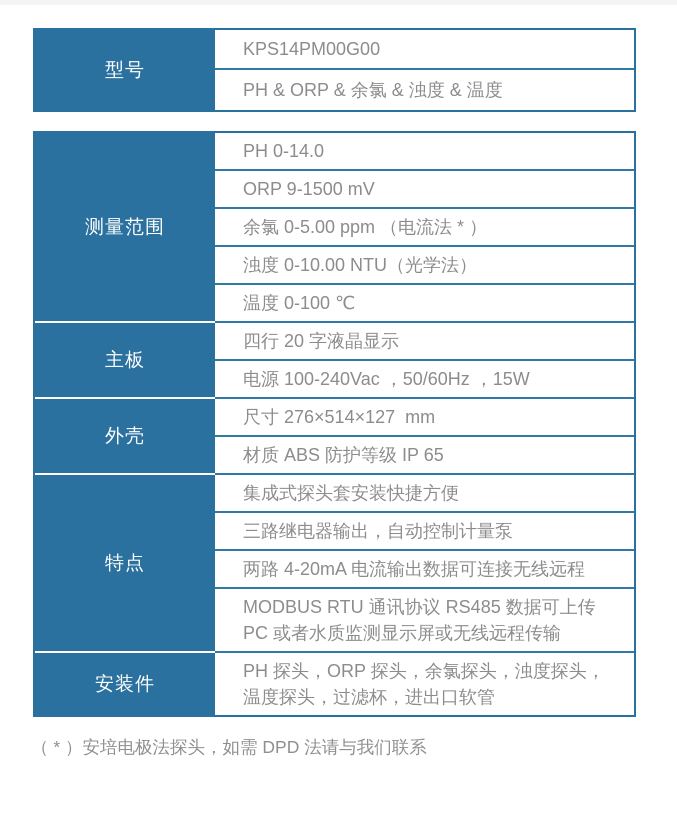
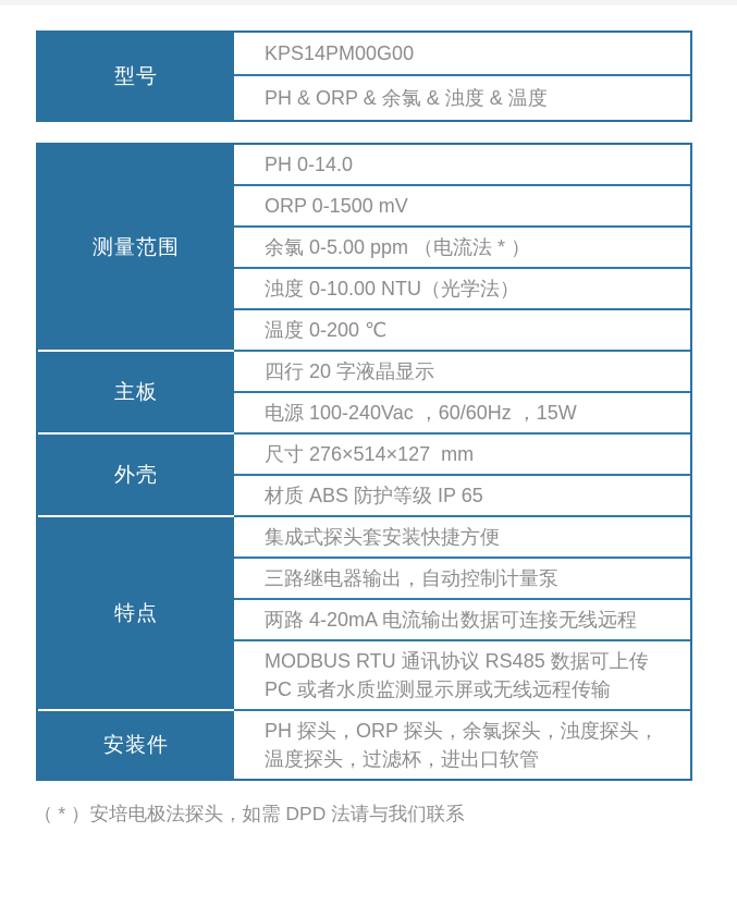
  型号
  KPS14PM00G00
  PH & ORP & 余氯 & 浊度 & 温度
  测量范围
  PH 0-14.0
- ORP 9-1500 mV
+ ORP 0-1500 mV
  余氯 0-5.00 ppm （电流法 * ）
  浊度 0-10.00 NTU（光学法）
- 温度 0-100 ℃
+ 温度 0-200 ℃
  主板
  四行 20 字液晶显示
- 电源 100-240Vac ，50/60Hz ，15W
+ 电源 100-240Vac ，60/60Hz ，15W
  外壳
  尺寸 276×514×127 mm
  材质 ABS 防护等级 IP 65
  特点
  集成式探头套安装快捷方便
  三路继电器输出，自动控制计量泵
  两路 4-20mA 电流输出数据可连接无线远程
  MODBUS RTU 通讯协议 RS485 数据可上传 PC 或者水质监测显示屏或无线远程传输
  安装件
  PH 探头，ORP 探头，余氯探头，浊度探头，温度探头，过滤杯，进出口软管
  （ * ）安培电极法探头，如需 DPD 法请与我们联系
